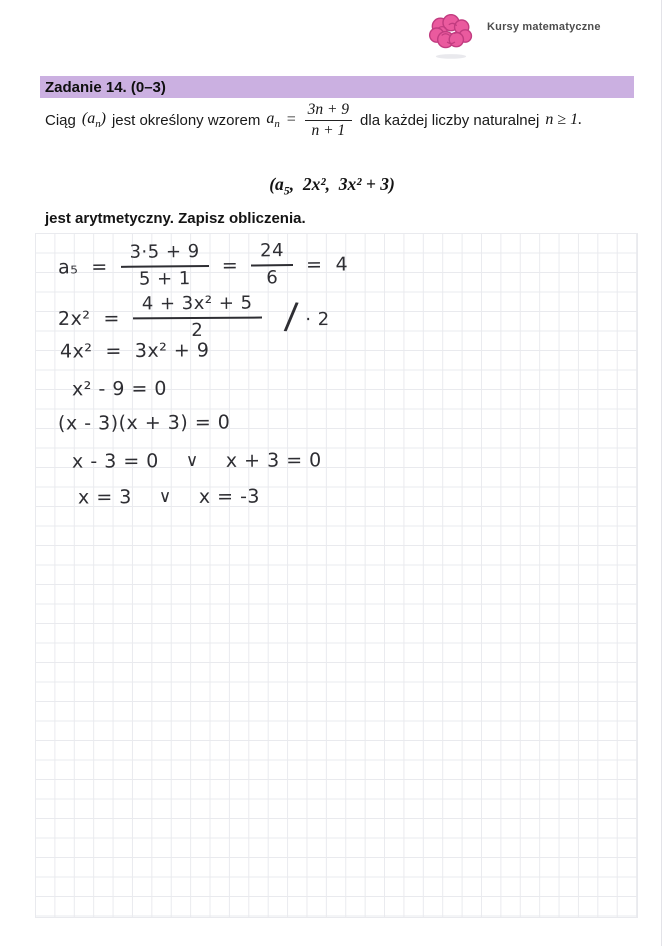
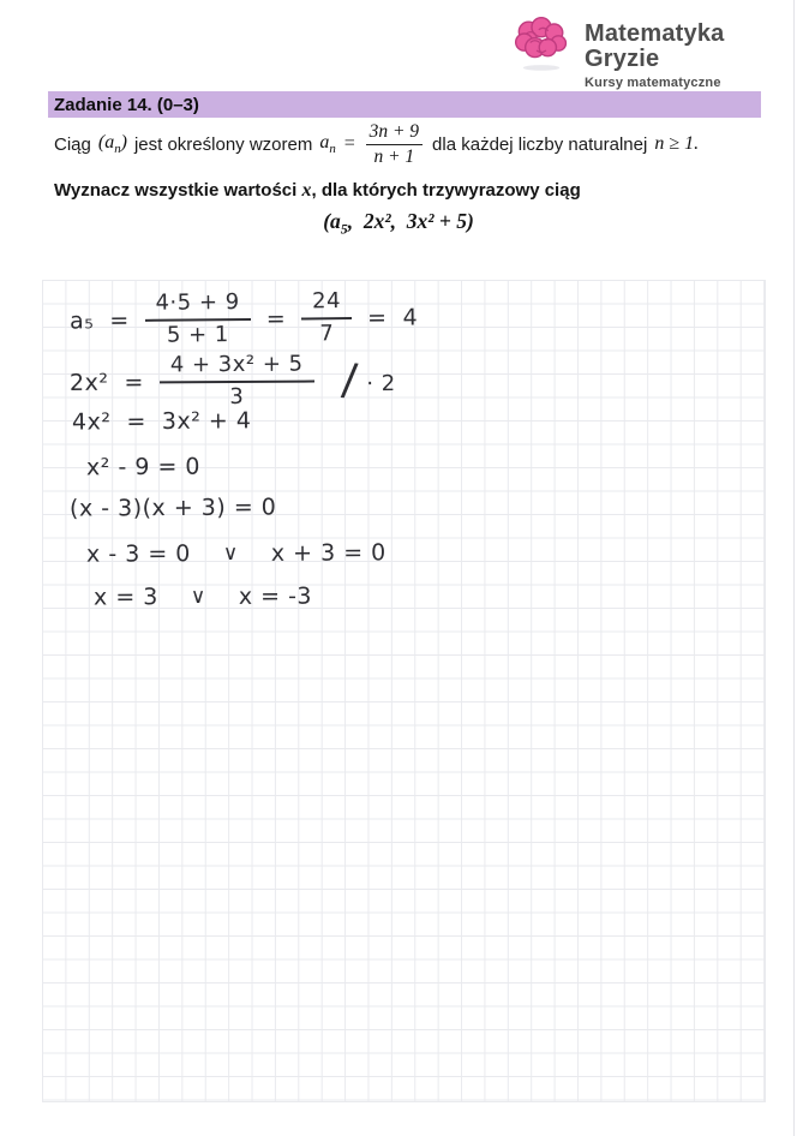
+ Matematyka Gryzie
  Kursy matematyczne
  Zadanie 14. (0–3)
  Ciąg
  (an)
  jest określony wzorem
  an
  =
  3n + 9
  n + 1
  dla każdej liczby naturalnej
  n ≥ 1.
+ Wyznacz wszystkie wartości x, dla których trzywyrazowy ciąg
- (a5, 2x², 3x² + 3)
+ (a5, 2x², 3x² + 5)
- jest arytmetyczny. Zapisz obliczenia.
  a₅
  =
- 3·5 + 9
+ 4·5 + 9
  5 + 1
  =
  24
- 6
+ 7
  =
  4
  2x²
  =
  4 + 3x² + 5
- 2
+ 3
  · 2
  4x²
  =
- 3x² + 9
+ 3x² + 4
  x² - 9 = 0
  (x - 3)(x + 3) = 0
  x - 3 = 0
  ∨
  x + 3 = 0
  x = 3
  ∨
  x = -3
